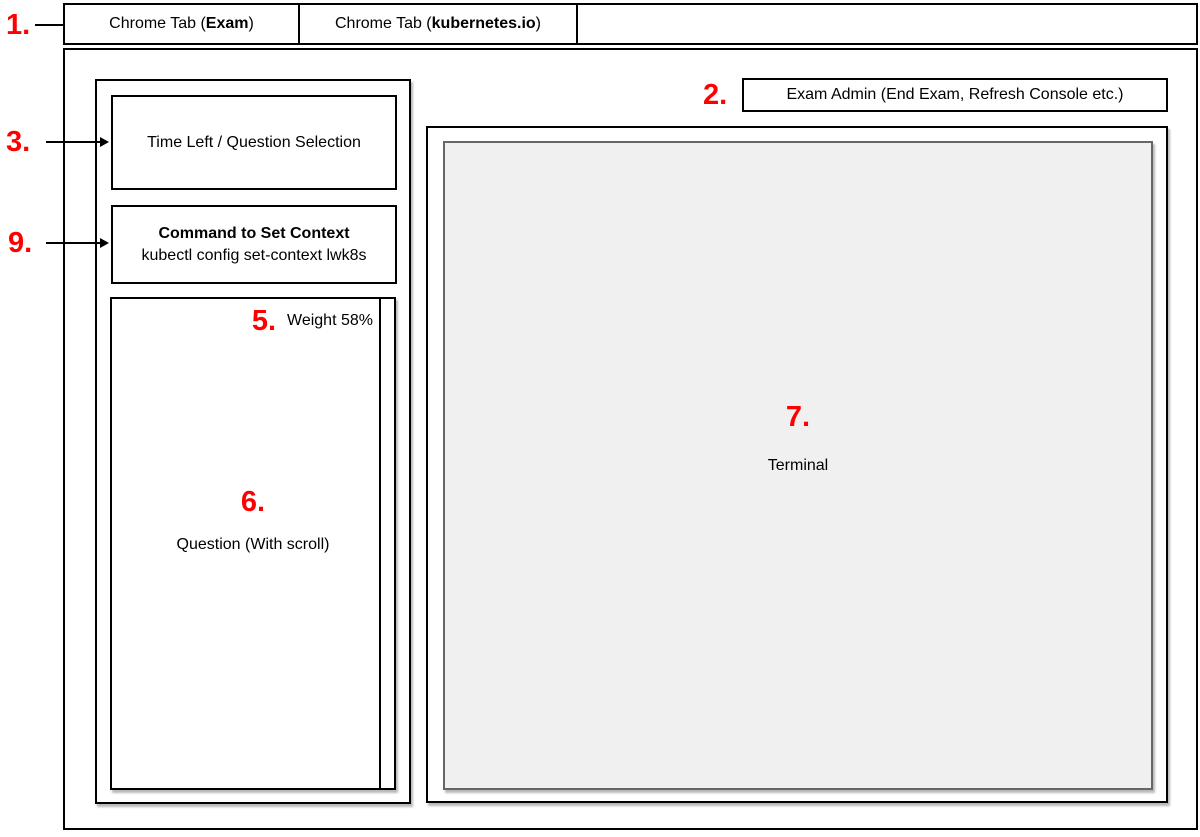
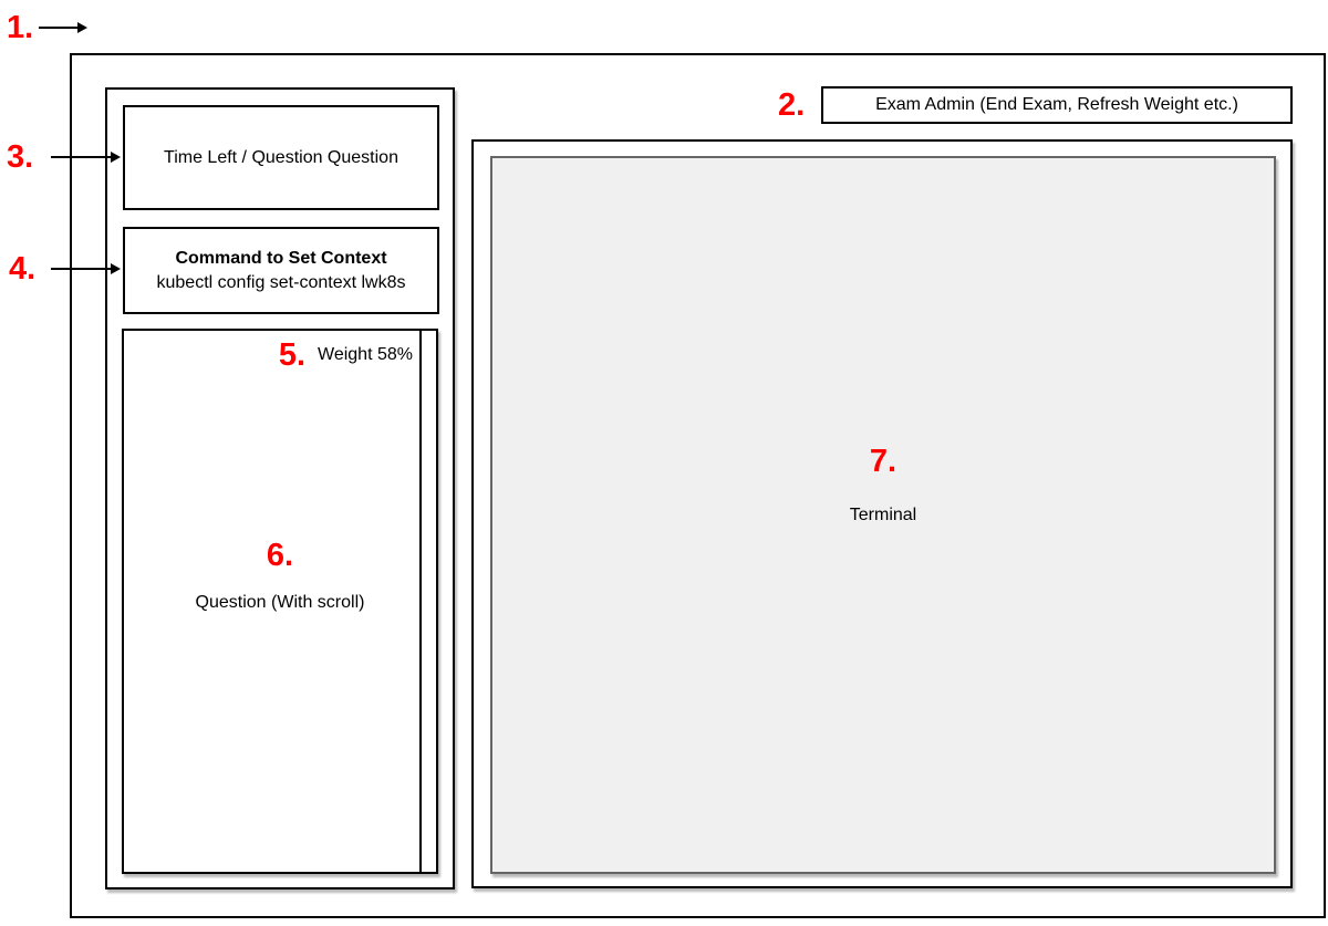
  1.
- Chrome Tab (Exam)
- Chrome Tab (kubernetes.io)
  2.
- Exam Admin (End Exam, Refresh Console etc.)
+ Exam Admin (End Exam, Refresh Weight etc.)
  3.
- Time Left / Question Selection
+ Time Left / Question Question
- 9.
+ 4.
  Command to Set Context
  kubectl config set-context lwk8s
  5.
  Weight 58%
  6.
  Question (With scroll)
  7.
  Terminal
